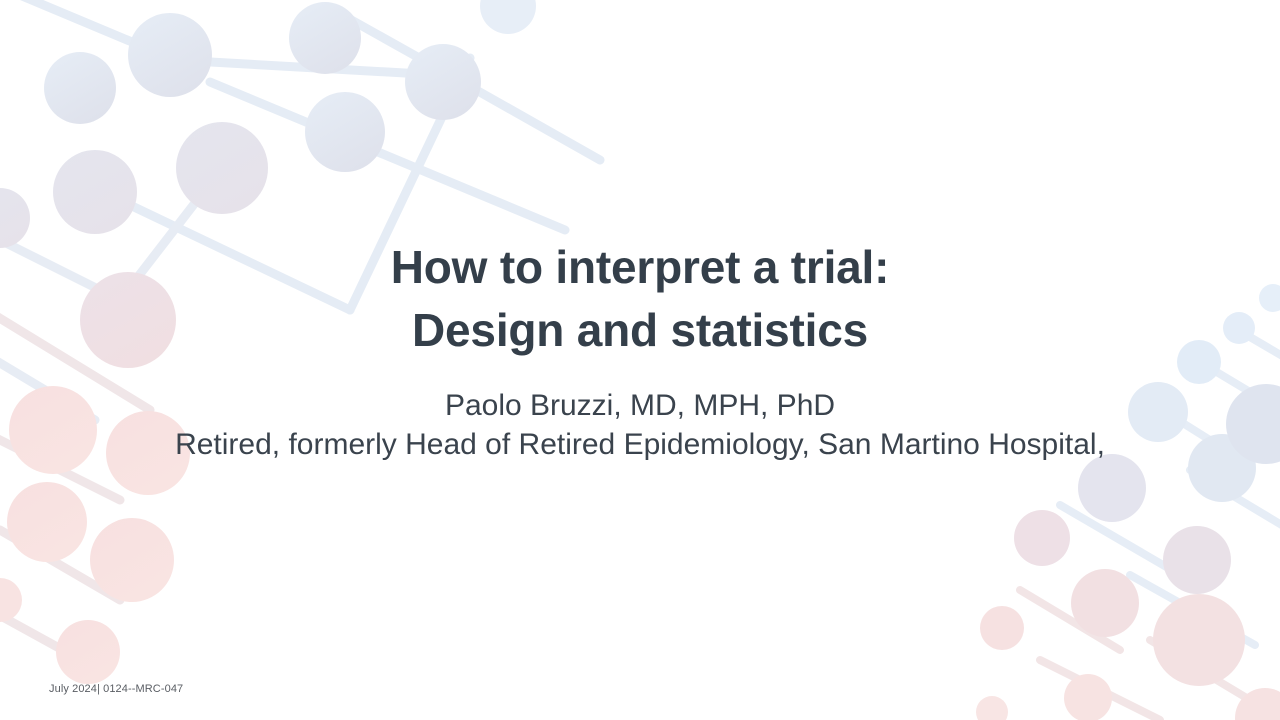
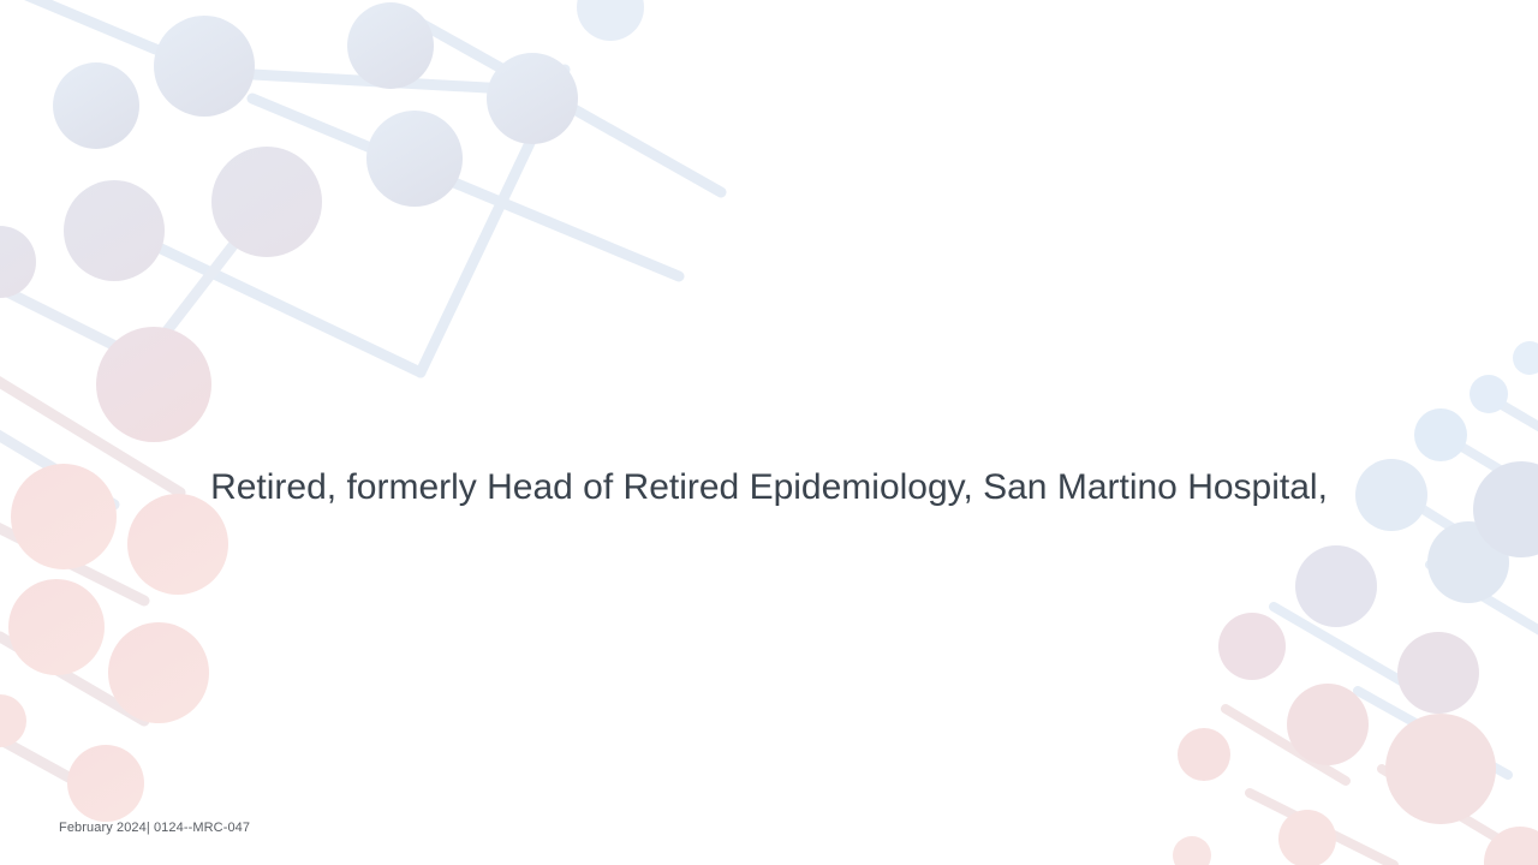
- How to interpret a trial:
- Design and statistics
- Paolo Bruzzi, MD, MPH, PhD
  Retired, formerly Head of Retired Epidemiology, San Martino Hospital,
- July 2024| 0124--MRC-047
+ February 2024| 0124--MRC-047
